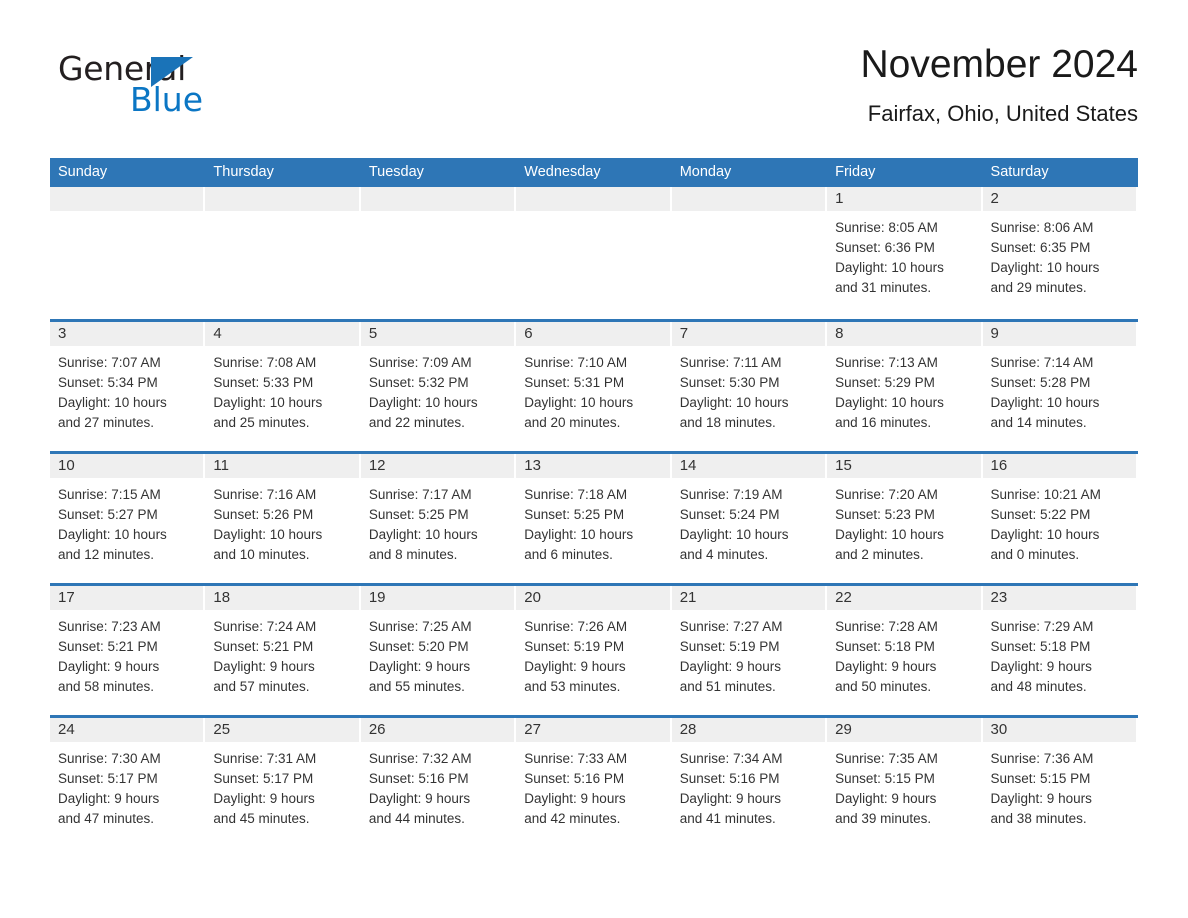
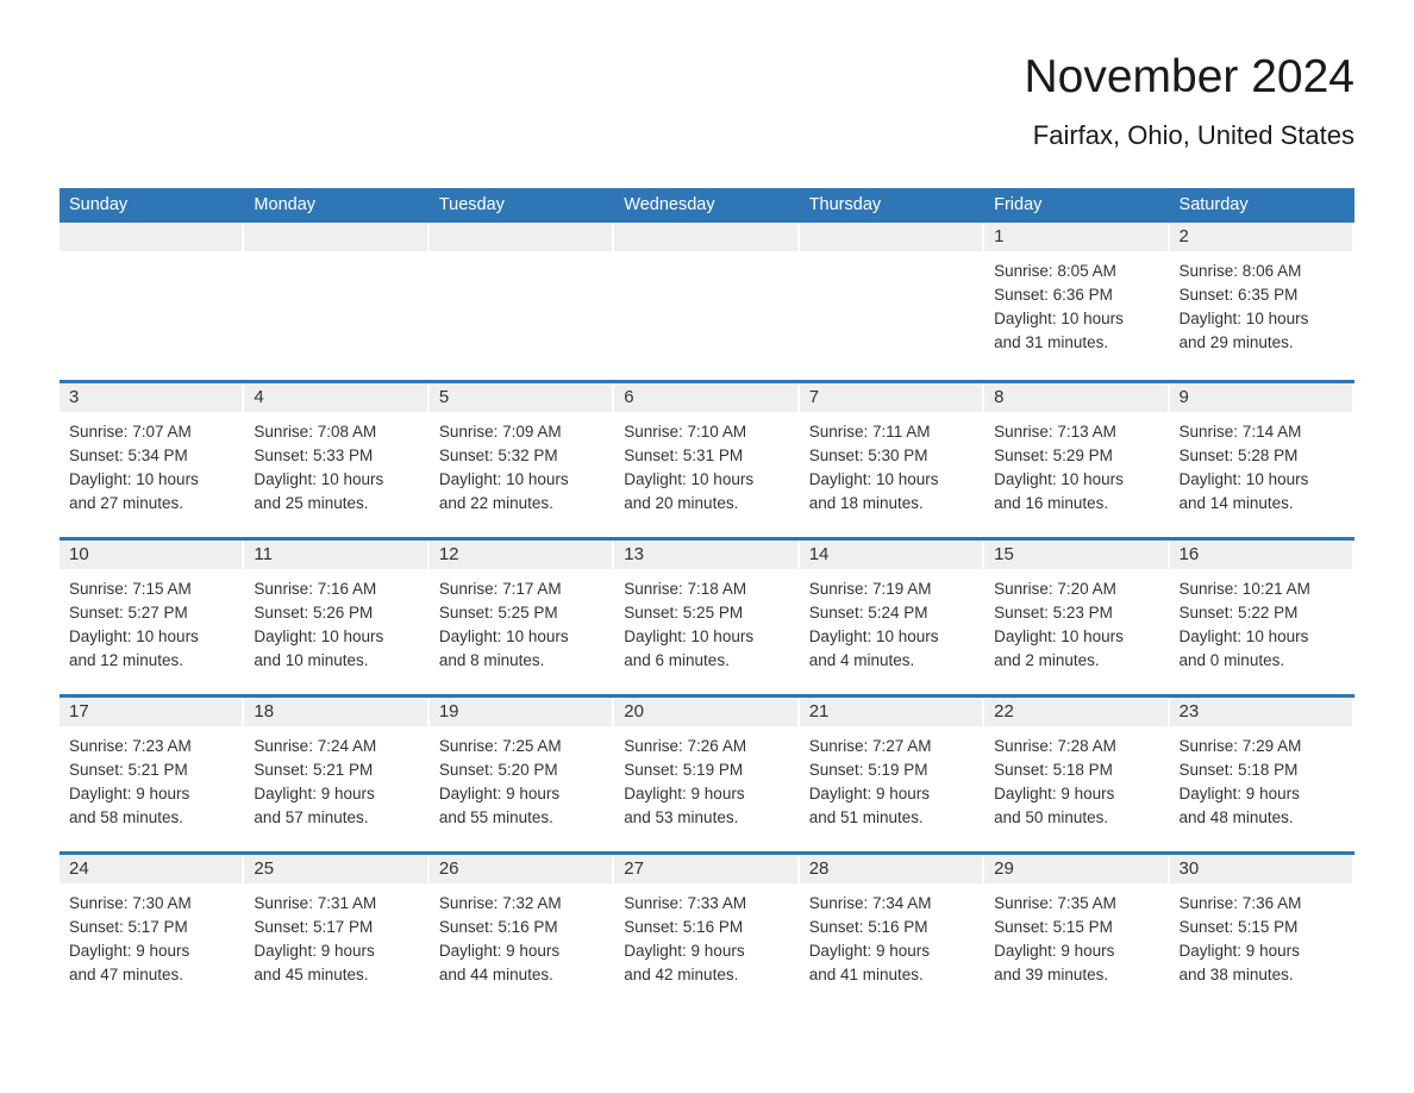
- General
- Blue
  November 2024
  Fairfax, Ohio, United States
  Sunday
- Thursday
+ Monday
  Tuesday
  Wednesday
- Monday
+ Thursday
  Friday
  Saturday
  1
  Sunrise: 8:05 AM
  Sunset: 6:36 PM
  Daylight: 10 hours
  and 31 minutes.
  2
  Sunrise: 8:06 AM
  Sunset: 6:35 PM
  Daylight: 10 hours
  and 29 minutes.
  3
  Sunrise: 7:07 AM
  Sunset: 5:34 PM
  Daylight: 10 hours
  and 27 minutes.
  4
  Sunrise: 7:08 AM
  Sunset: 5:33 PM
  Daylight: 10 hours
  and 25 minutes.
  5
  Sunrise: 7:09 AM
  Sunset: 5:32 PM
  Daylight: 10 hours
  and 22 minutes.
  6
  Sunrise: 7:10 AM
  Sunset: 5:31 PM
  Daylight: 10 hours
  and 20 minutes.
  7
  Sunrise: 7:11 AM
  Sunset: 5:30 PM
  Daylight: 10 hours
  and 18 minutes.
  8
  Sunrise: 7:13 AM
  Sunset: 5:29 PM
  Daylight: 10 hours
  and 16 minutes.
  9
  Sunrise: 7:14 AM
  Sunset: 5:28 PM
  Daylight: 10 hours
  and 14 minutes.
  10
  Sunrise: 7:15 AM
  Sunset: 5:27 PM
  Daylight: 10 hours
  and 12 minutes.
  11
  Sunrise: 7:16 AM
  Sunset: 5:26 PM
  Daylight: 10 hours
  and 10 minutes.
  12
  Sunrise: 7:17 AM
  Sunset: 5:25 PM
  Daylight: 10 hours
  and 8 minutes.
  13
  Sunrise: 7:18 AM
  Sunset: 5:25 PM
  Daylight: 10 hours
  and 6 minutes.
  14
  Sunrise: 7:19 AM
  Sunset: 5:24 PM
  Daylight: 10 hours
  and 4 minutes.
  15
  Sunrise: 7:20 AM
  Sunset: 5:23 PM
  Daylight: 10 hours
  and 2 minutes.
  16
  Sunrise: 10:21 AM
  Sunset: 5:22 PM
  Daylight: 10 hours
  and 0 minutes.
  17
  Sunrise: 7:23 AM
  Sunset: 5:21 PM
  Daylight: 9 hours
  and 58 minutes.
  18
  Sunrise: 7:24 AM
  Sunset: 5:21 PM
  Daylight: 9 hours
  and 57 minutes.
  19
  Sunrise: 7:25 AM
  Sunset: 5:20 PM
  Daylight: 9 hours
  and 55 minutes.
  20
  Sunrise: 7:26 AM
  Sunset: 5:19 PM
  Daylight: 9 hours
  and 53 minutes.
  21
  Sunrise: 7:27 AM
  Sunset: 5:19 PM
  Daylight: 9 hours
  and 51 minutes.
  22
  Sunrise: 7:28 AM
  Sunset: 5:18 PM
  Daylight: 9 hours
  and 50 minutes.
  23
  Sunrise: 7:29 AM
  Sunset: 5:18 PM
  Daylight: 9 hours
  and 48 minutes.
  24
  Sunrise: 7:30 AM
  Sunset: 5:17 PM
  Daylight: 9 hours
  and 47 minutes.
  25
  Sunrise: 7:31 AM
  Sunset: 5:17 PM
  Daylight: 9 hours
  and 45 minutes.
  26
  Sunrise: 7:32 AM
  Sunset: 5:16 PM
  Daylight: 9 hours
  and 44 minutes.
  27
  Sunrise: 7:33 AM
  Sunset: 5:16 PM
  Daylight: 9 hours
  and 42 minutes.
  28
  Sunrise: 7:34 AM
  Sunset: 5:16 PM
  Daylight: 9 hours
  and 41 minutes.
  29
  Sunrise: 7:35 AM
  Sunset: 5:15 PM
  Daylight: 9 hours
  and 39 minutes.
  30
  Sunrise: 7:36 AM
  Sunset: 5:15 PM
  Daylight: 9 hours
  and 38 minutes.
